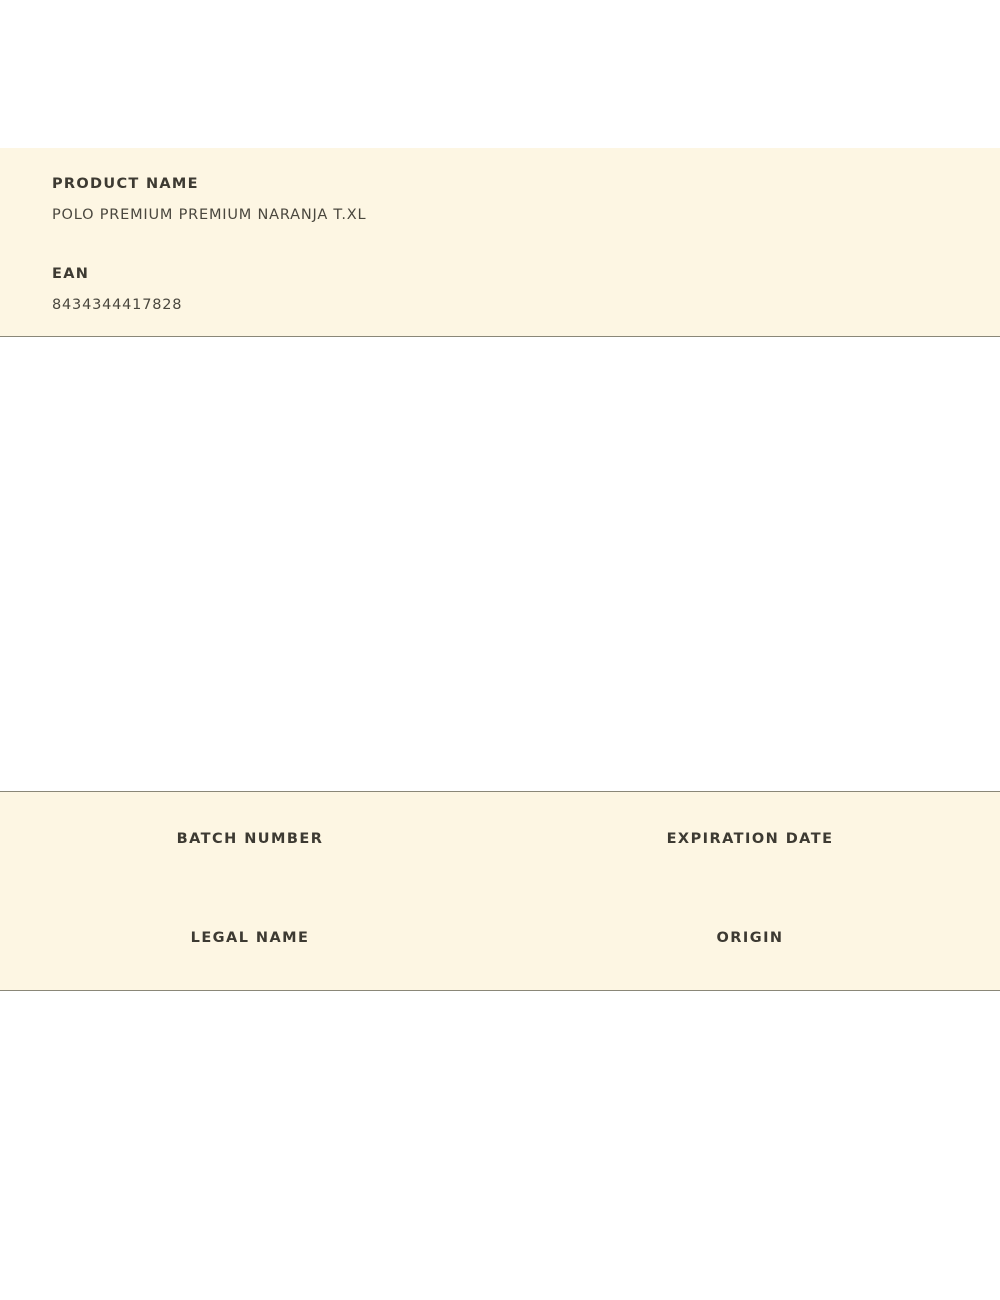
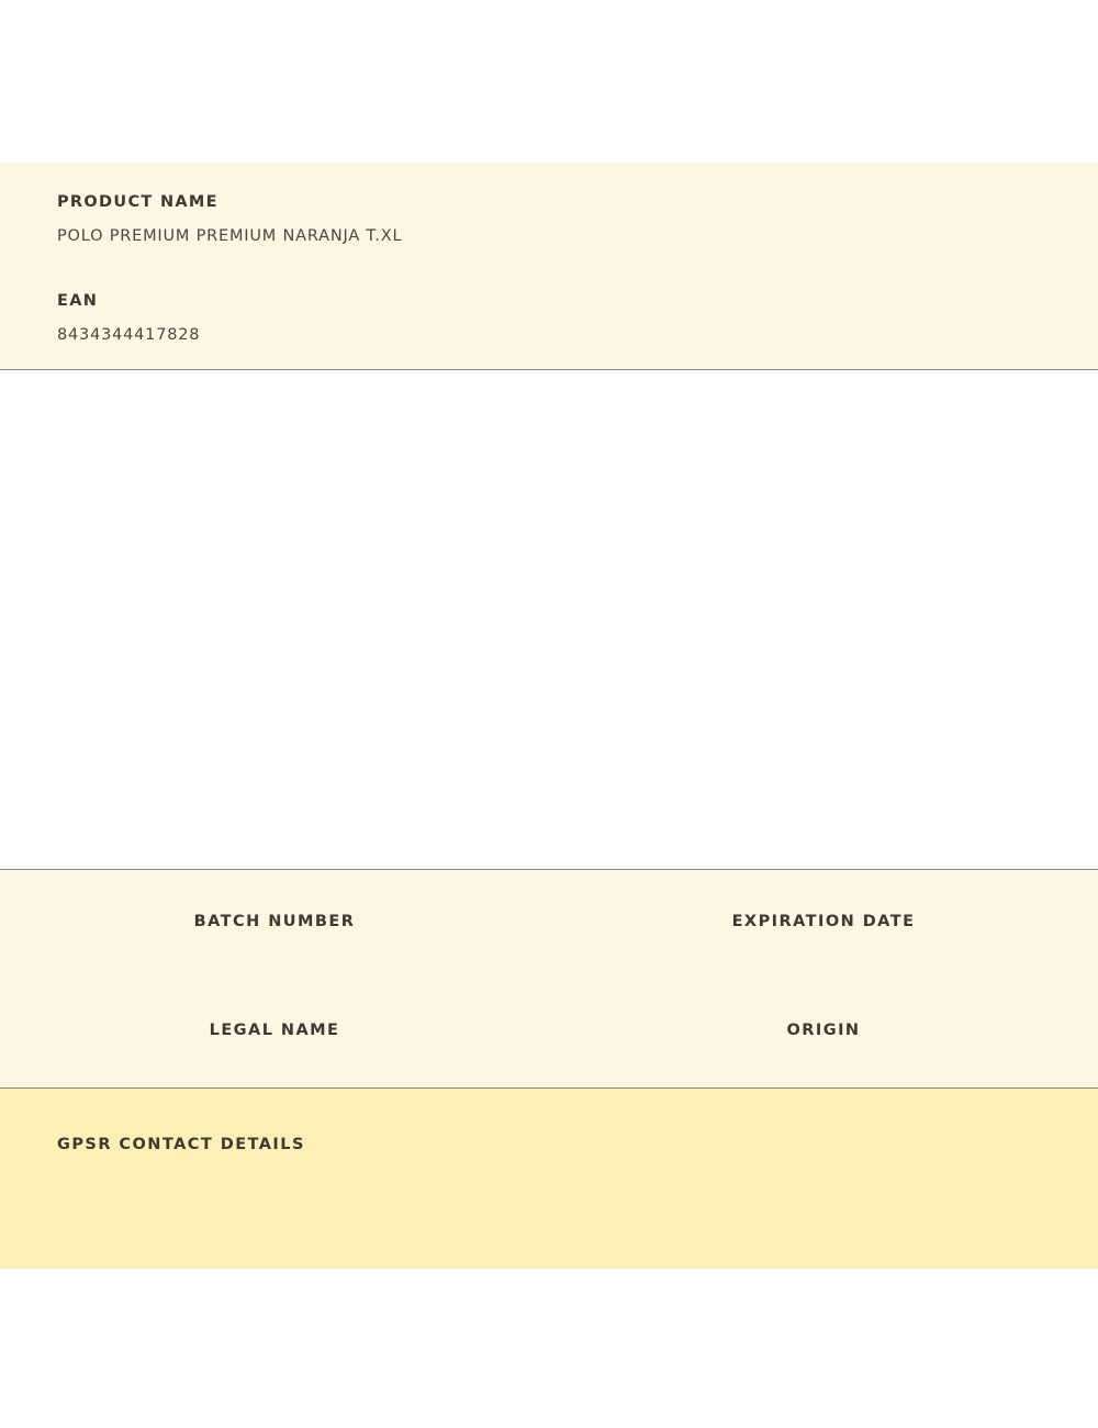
  PRODUCT NAME
  POLO PREMIUM PREMIUM NARANJA T.XL
  EAN
  8434344417828
  BATCH NUMBER
  EXPIRATION DATE
  LEGAL NAME
  ORIGIN
+ GPSR CONTACT DETAILS
